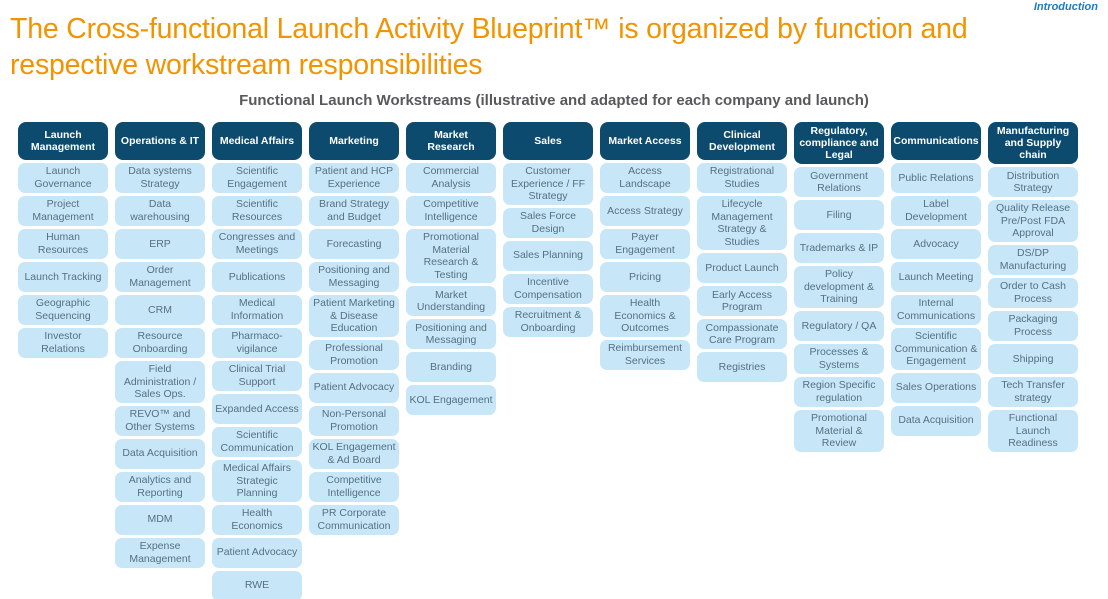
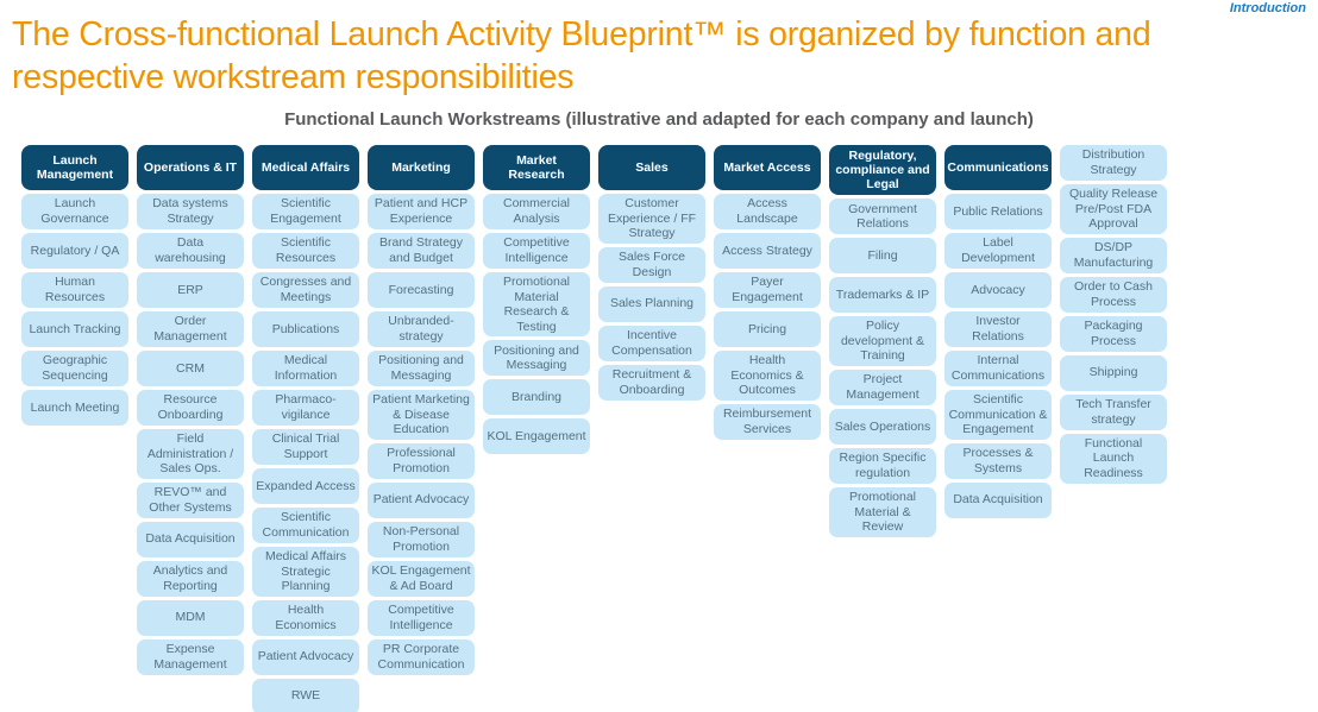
  Introduction
  The Cross-functional Launch Activity Blueprint™ is organized by function and respective workstream responsibilities
  Functional Launch Workstreams (illustrative and adapted for each company and launch)
  Launch Management
  Launch Governance
- Project Management
+ Regulatory / QA
  Human Resources
  Launch Tracking
  Geographic Sequencing
- Investor Relations
+ Launch Meeting
  Operations & IT
  Data systems Strategy
  Data warehousing
  ERP
  Order Management
  CRM
  Resource Onboarding
  Field Administration / Sales Ops.
  REVO™ and Other Systems
  Data Acquisition
  Analytics and Reporting
  MDM
  Expense Management
  Medical Affairs
  Scientific Engagement
  Scientific Resources
  Congresses and Meetings
  Publications
  Medical Information
  Pharmaco-vigilance
  Clinical Trial Support
  Expanded Access
  Scientific Communication
  Medical Affairs Strategic Planning
  Health Economics
  Patient Advocacy
  RWE
  Marketing
  Patient and HCP Experience
  Brand Strategy and Budget
  Forecasting
+ Unbranded-strategy
  Positioning and Messaging
  Patient Marketing & Disease Education
  Professional Promotion
  Patient Advocacy
  Non-Personal Promotion
  KOL Engagement & Ad Board
  Competitive Intelligence
  PR Corporate Communication
  Market Research
  Commercial Analysis
  Competitive Intelligence
  Promotional Material Research & Testing
- Market Understanding
  Positioning and Messaging
  Branding
  KOL Engagement
  Sales
  Customer Experience / FF Strategy
  Sales Force Design
  Sales Planning
  Incentive Compensation
  Recruitment & Onboarding
  Market Access
  Access Landscape
  Access Strategy
  Payer Engagement
  Pricing
  Health Economics & Outcomes
  Reimbursement Services
- Clinical Development
- Registrational Studies
- Lifecycle Management Strategy & Studies
- Product Launch
- Early Access Program
- Compassionate Care Program
- Registries
  Regulatory, compliance and Legal
  Government Relations
  Filing
  Trademarks & IP
  Policy development & Training
- Regulatory / QA
+ Project Management
- Processes & Systems
+ Sales Operations
  Region Specific regulation
  Promotional Material & Review
  Communications
  Public Relations
  Label Development
  Advocacy
- Launch Meeting
+ Investor Relations
  Internal Communications
  Scientific Communication & Engagement
- Sales Operations
+ Processes & Systems
  Data Acquisition
- Manufacturing and Supply chain
  Distribution Strategy
  Quality Release Pre/Post FDA Approval
  DS/DP Manufacturing
  Order to Cash Process
  Packaging Process
  Shipping
  Tech Transfer strategy
  Functional Launch Readiness
